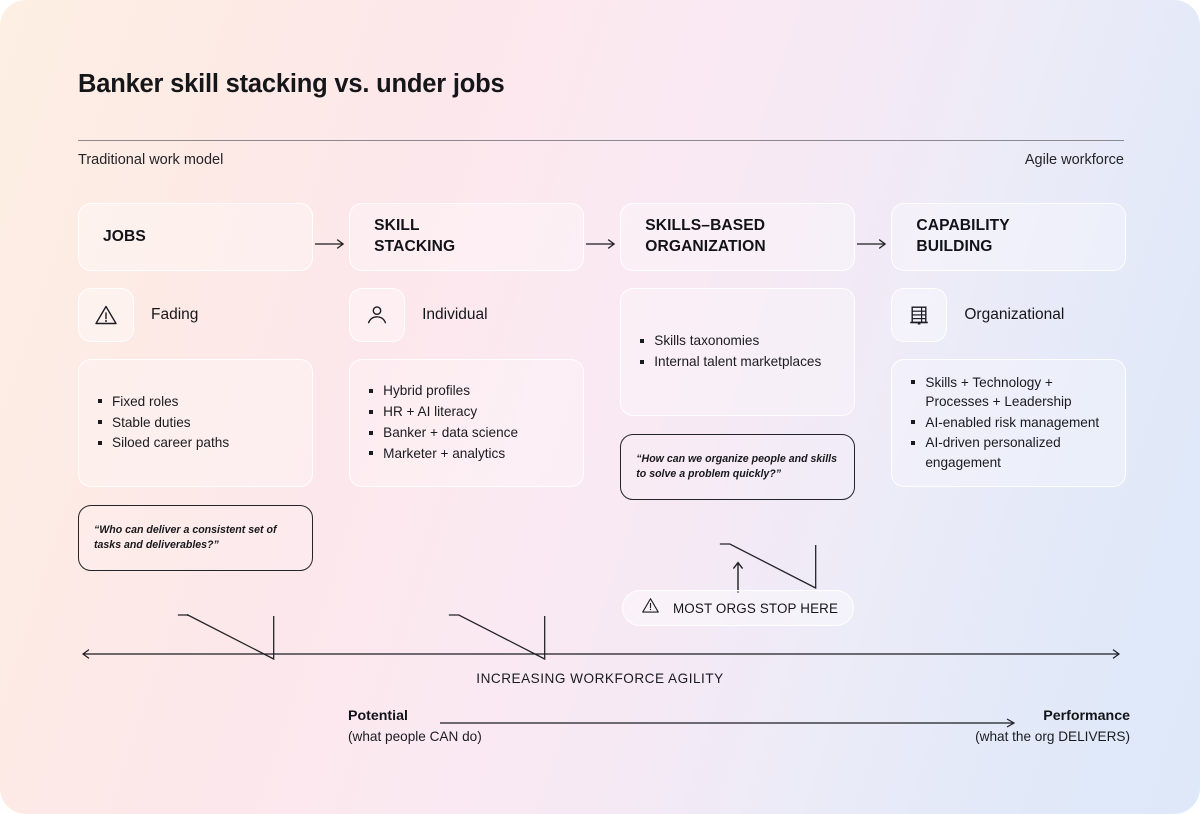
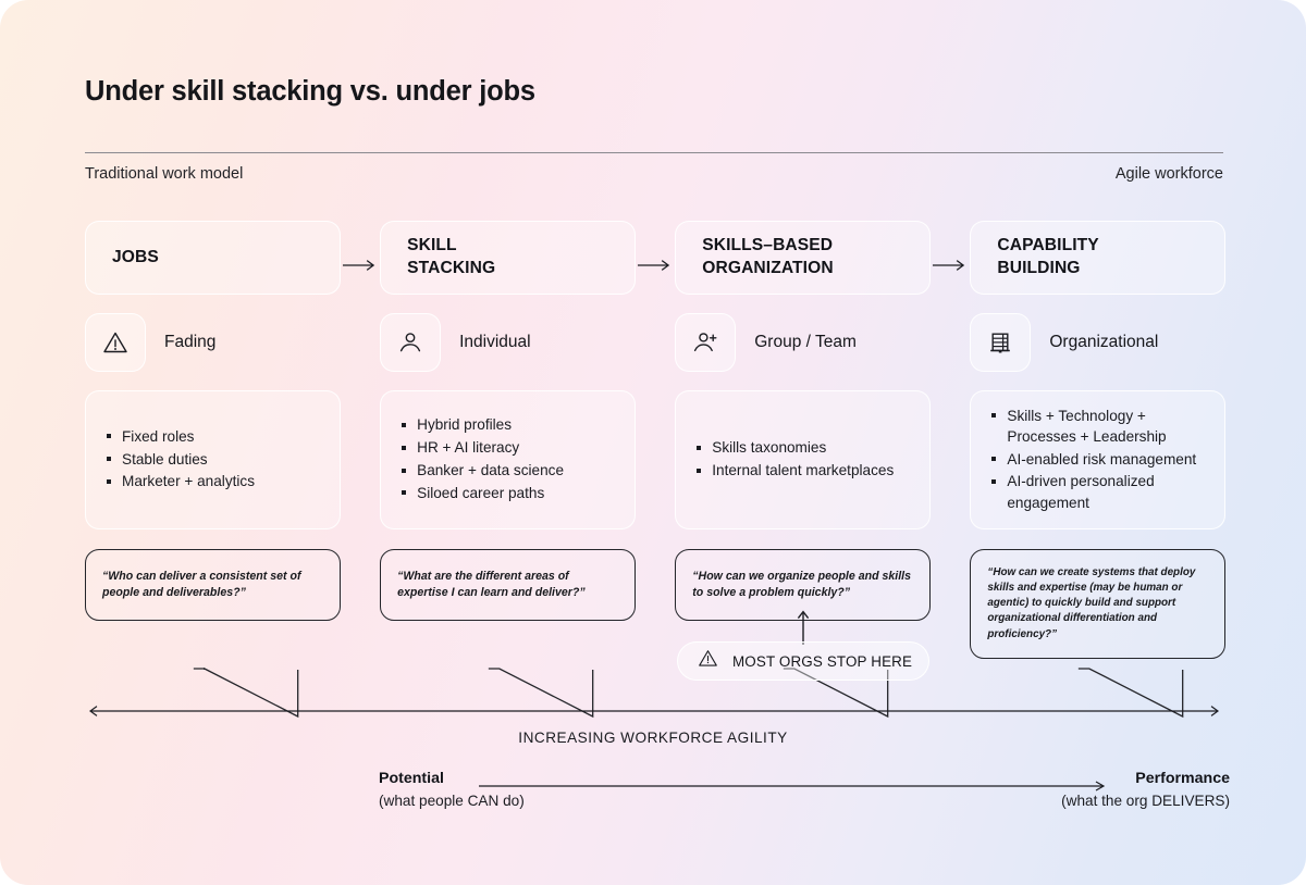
- Banker skill stacking vs. under jobs
+ Under skill stacking vs. under jobs
  Traditional work model
  Agile workforce
  JOBS
  Fading
  Fixed roles
  Stable duties
- Siloed career paths
+ Marketer + analytics
- “Who can deliver a consistent set of tasks and deliverables?”
+ “Who can deliver a consistent set of people and deliverables?”
  SKILL
  STACKING
  Individual
  Hybrid profiles
  HR + AI literacy
  Banker + data science
- Marketer + analytics
+ Siloed career paths
+ “What are the different areas of expertise I can learn and deliver?”
  SKILLS–BASED
  ORGANIZATION
+ Group / Team
  Skills taxonomies
  Internal talent marketplaces
  “How can we organize people and skills to solve a problem quickly?”
  CAPABILITY
  BUILDING
  Organizational
  Skills + Technology + Processes + Leadership
  AI-enabled risk management
  AI-driven personalized engagement
+ “How can we create systems that deploy skills and expertise (may be human or agentic) to quickly build and support organizational differentiation and proficiency?”
  MOST ORGS STOP HERE
  INCREASING WORKFORCE AGILITY
  Potential
  (what people CAN do)
  Performance
  (what the org DELIVERS)
